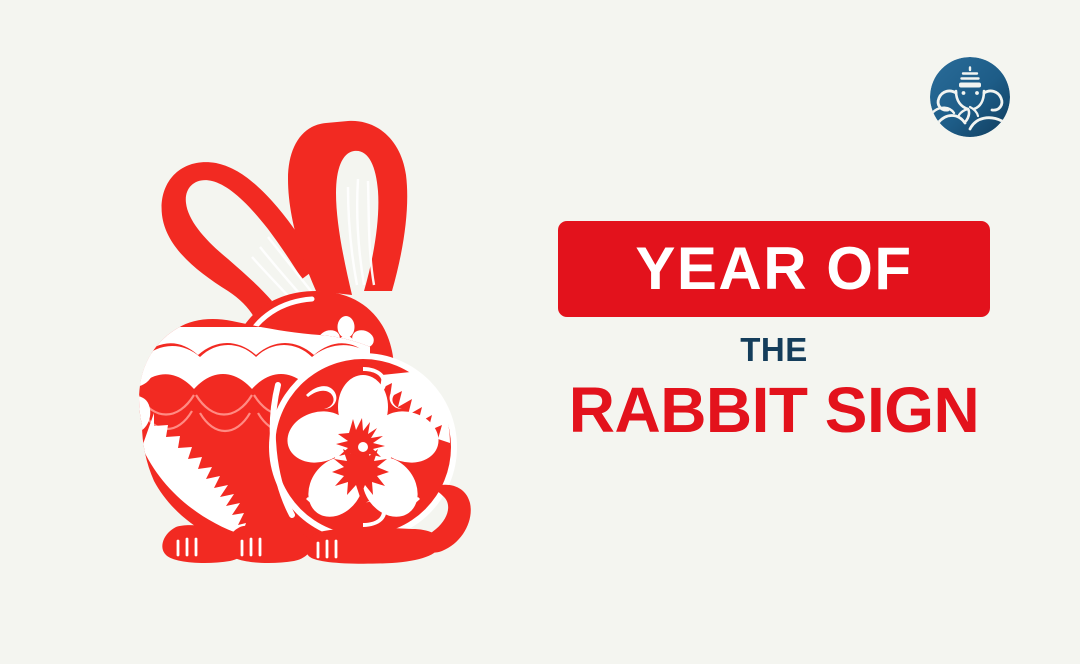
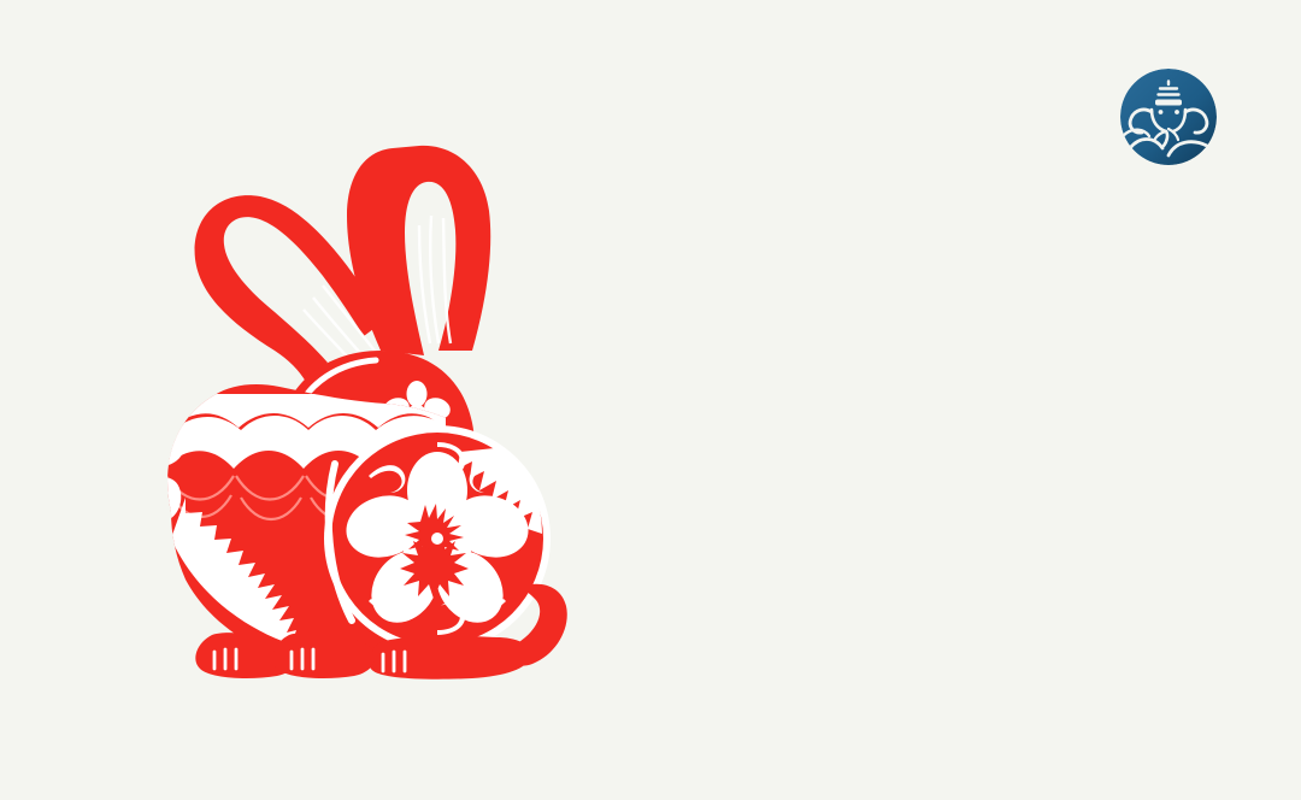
- YEAR OF
- THE
- RABBIT SIGN
